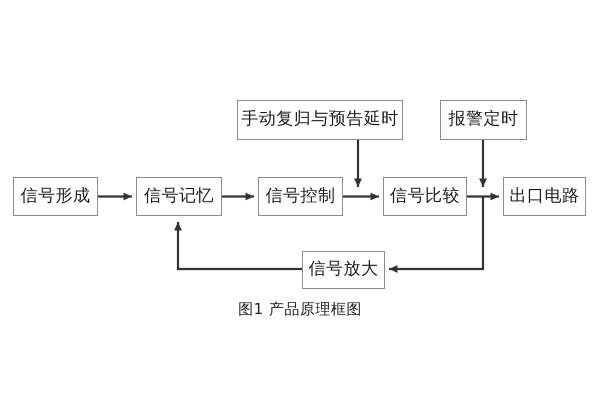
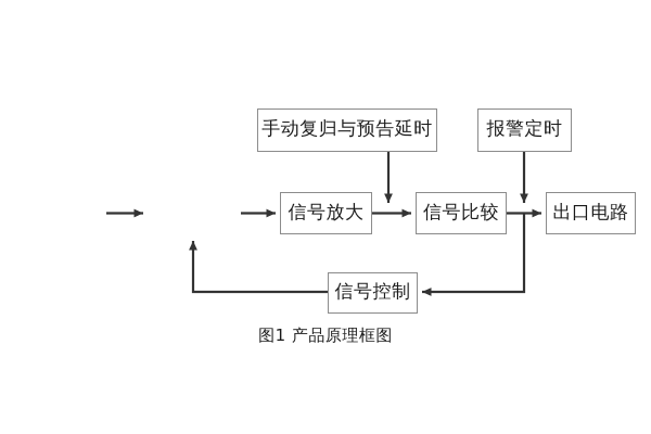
- 信号形成
- 信号记忆
- 信号控制
+ 信号放大
  信号比较
  出口电路
  手动复归与预告延时
  报警定时
- 信号放大
+ 信号控制
  图1 产品原理框图
